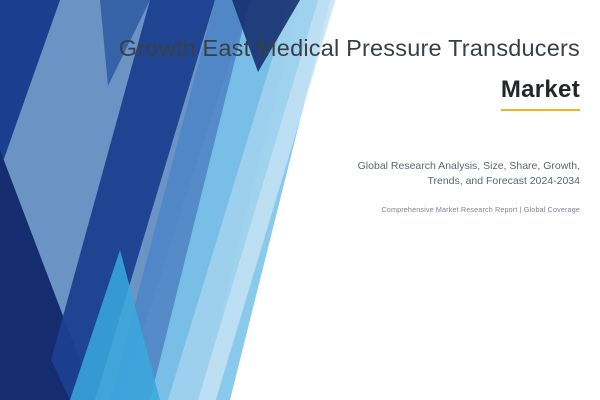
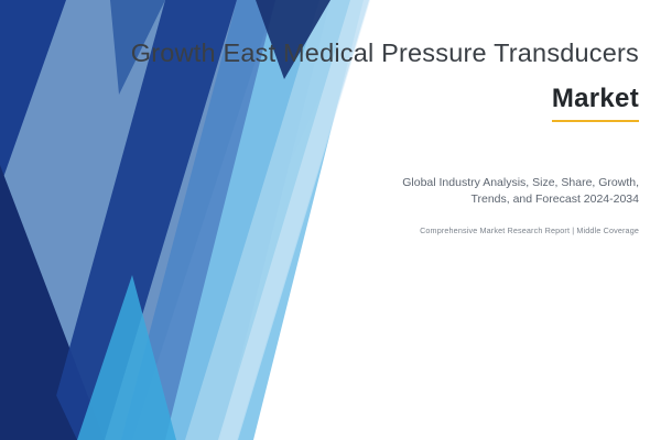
  Growth East Medical Pressure Transducers
  Market
- Global Research Analysis, Size, Share, Growth,
+ Global Industry Analysis, Size, Share, Growth,
  Trends, and Forecast 2024-2034
- Comprehensive Market Research Report | Global Coverage
+ Comprehensive Market Research Report | Middle Coverage
